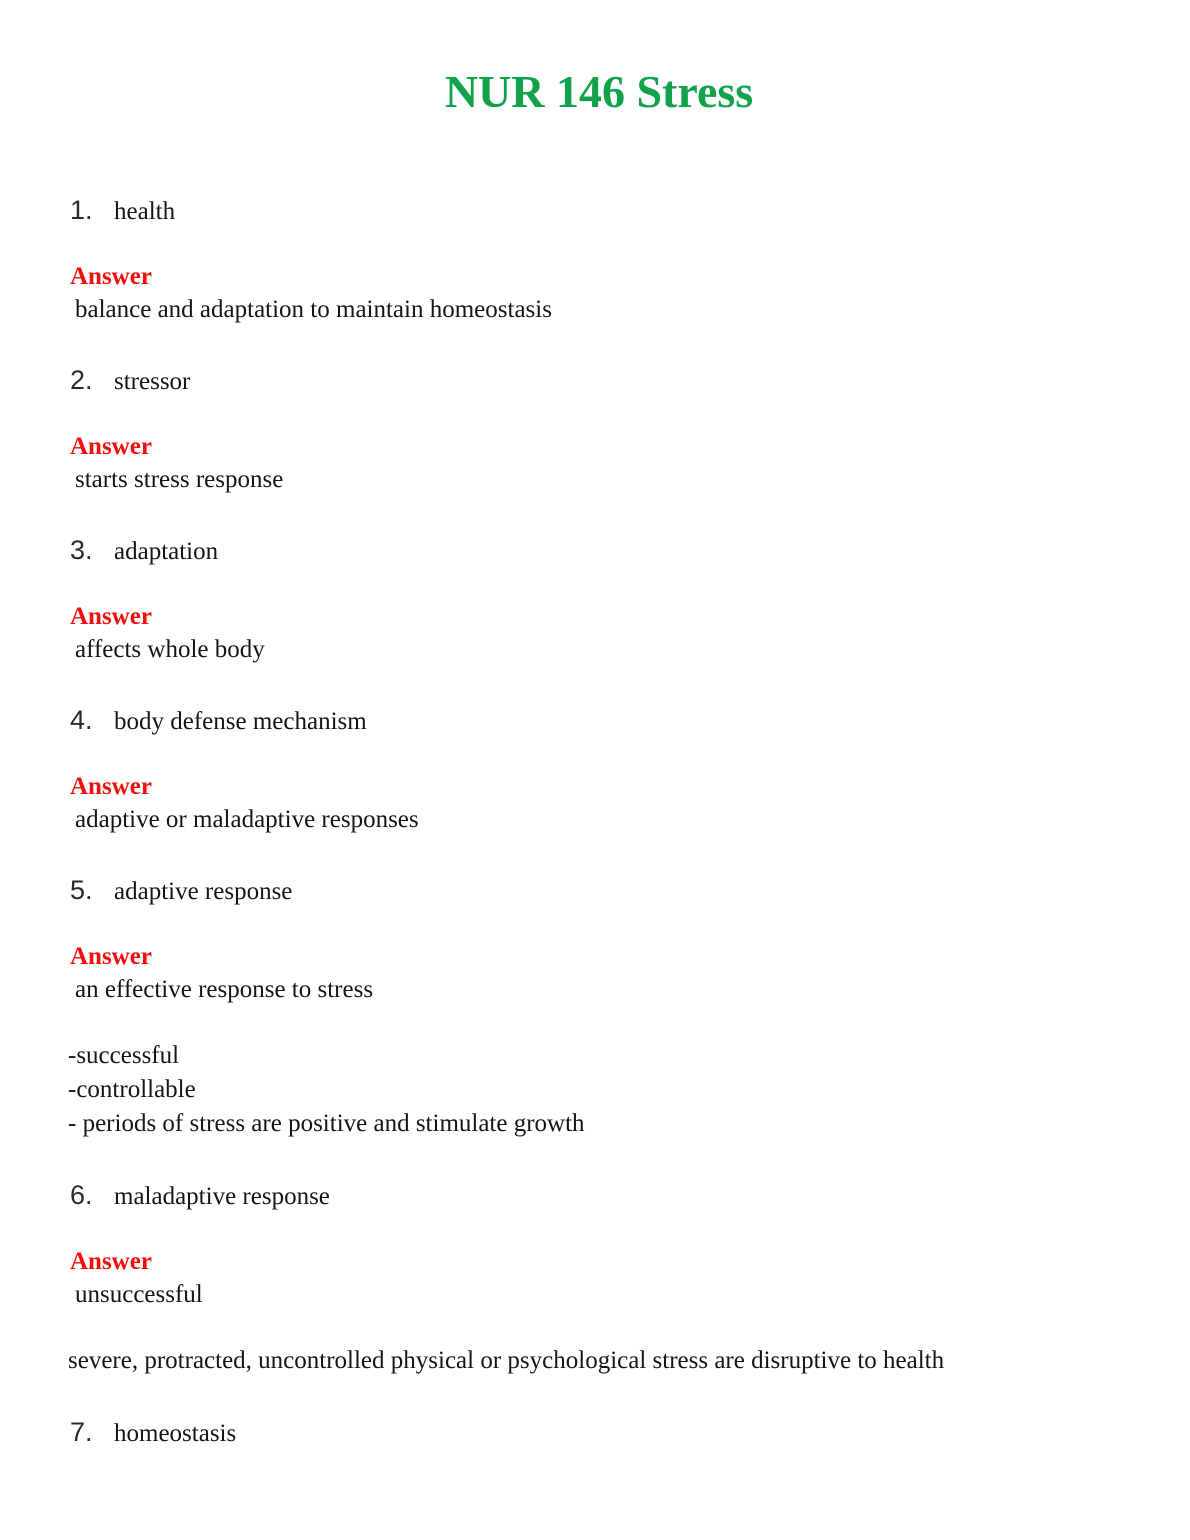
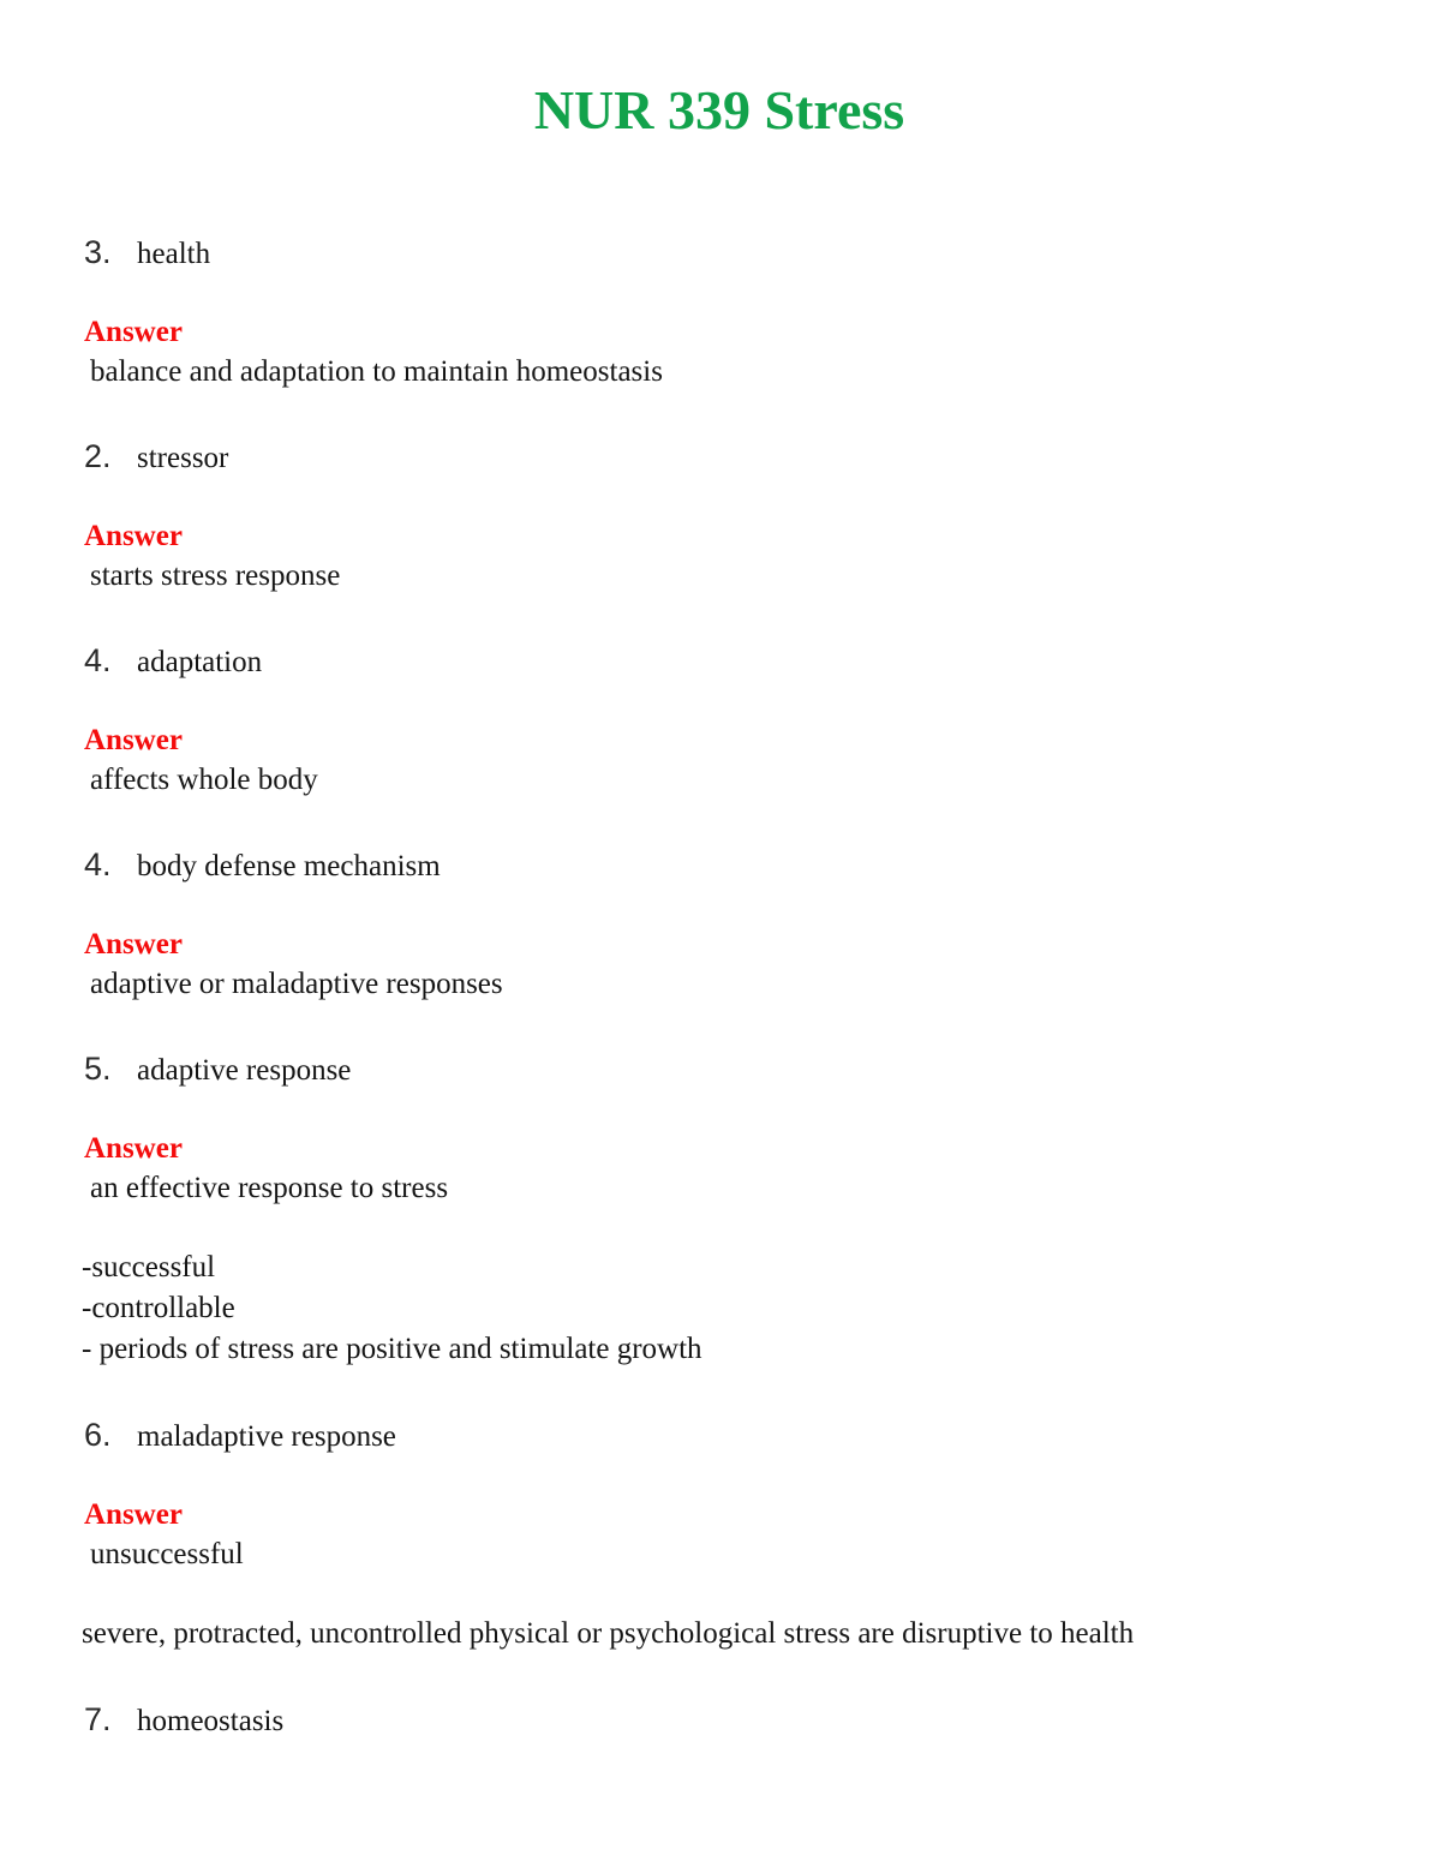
- NUR 146 Stress
+ NUR 339 Stress
- 1. health
+ 3. health
  Answer
  balance and adaptation to maintain homeostasis
  2. stressor
  Answer
  starts stress response
- 3. adaptation
+ 4. adaptation
  Answer
  affects whole body
  4. body defense mechanism
  Answer
  adaptive or maladaptive responses
  5. adaptive response
  Answer
  an effective response to stress
  -successful
  -controllable
  - periods of stress are positive and stimulate growth
  6. maladaptive response
  Answer
  unsuccessful
  severe, protracted, uncontrolled physical or psychological stress are disruptive to health
  7. homeostasis
